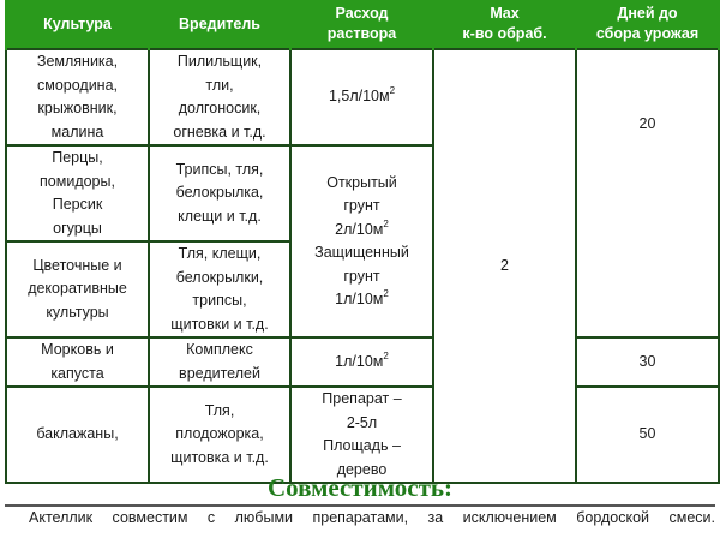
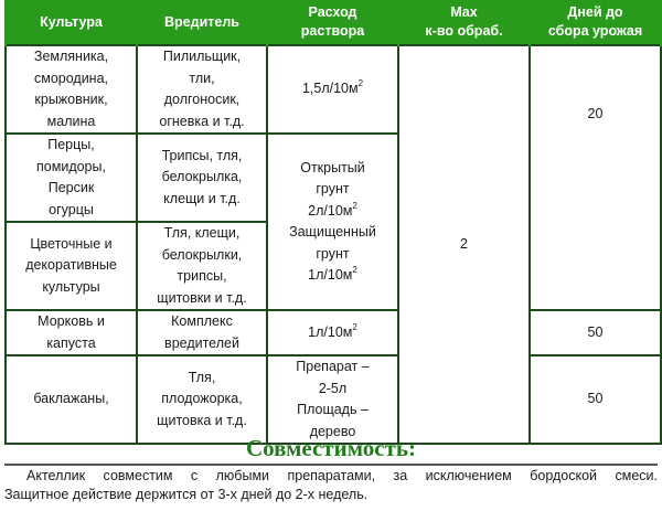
  Культура	Вредитель	Расходраствора	Maxк-во обраб.	Дней досбора урожая
  Земляника,смородина,крыжовник,малина	Пилильщик,тли,долгоносик,огневка и т.д.	1,5л/10м2	2	20
  Перцы,помидоры,Персикогурцы	Трипсы, тля,белокрылка,клещи и т.д.	Открытый грунт 2л/10м2 Защищенный грунт 1л/10м2
  Цветочные идекоративныекультуры	Тля, клещи,белокрылки,трипсы,щитовки и т.д.
- Морковь икапуста	Комплексвредителей	1л/10м2	30
+ Морковь икапуста	Комплексвредителей	1л/10м2	50
  баклажаны,	Тля,плодожорка,щитовка и т.д.	Препарат –2-5лПлощадь –дерево	50
  Совместимость:
  Актеллик совместим с любыми препаратами, за исключением бордоской смеси.
+ Защитное действие держится от 3-х дней до 2-х недель.
